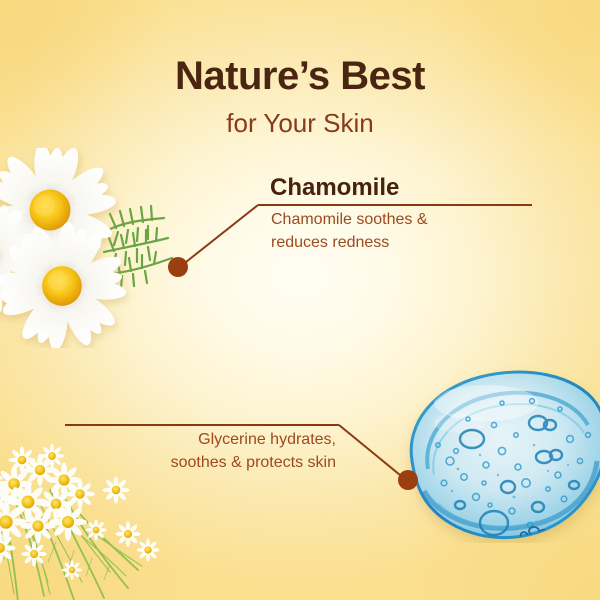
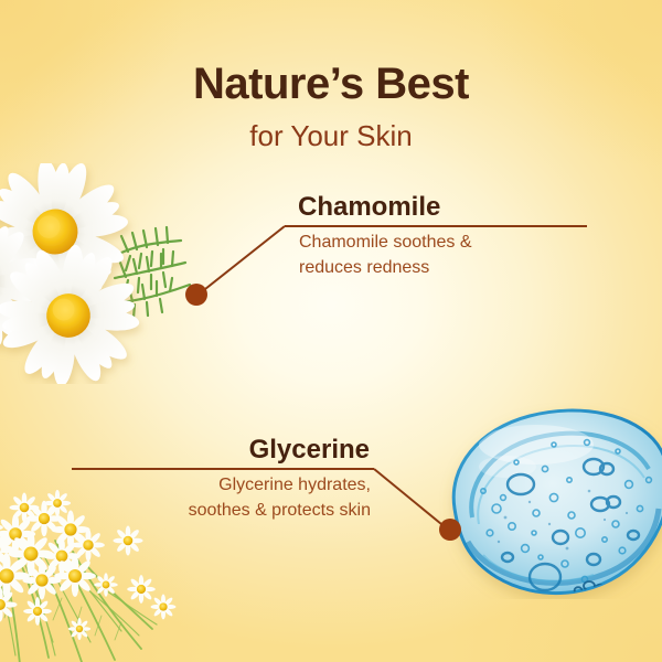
  Nature’s Best
  for Your Skin
  Chamomile
  Chamomile soothes &
  reduces redness
+ Glycerine
  Glycerine hydrates,
  soothes & protects skin
